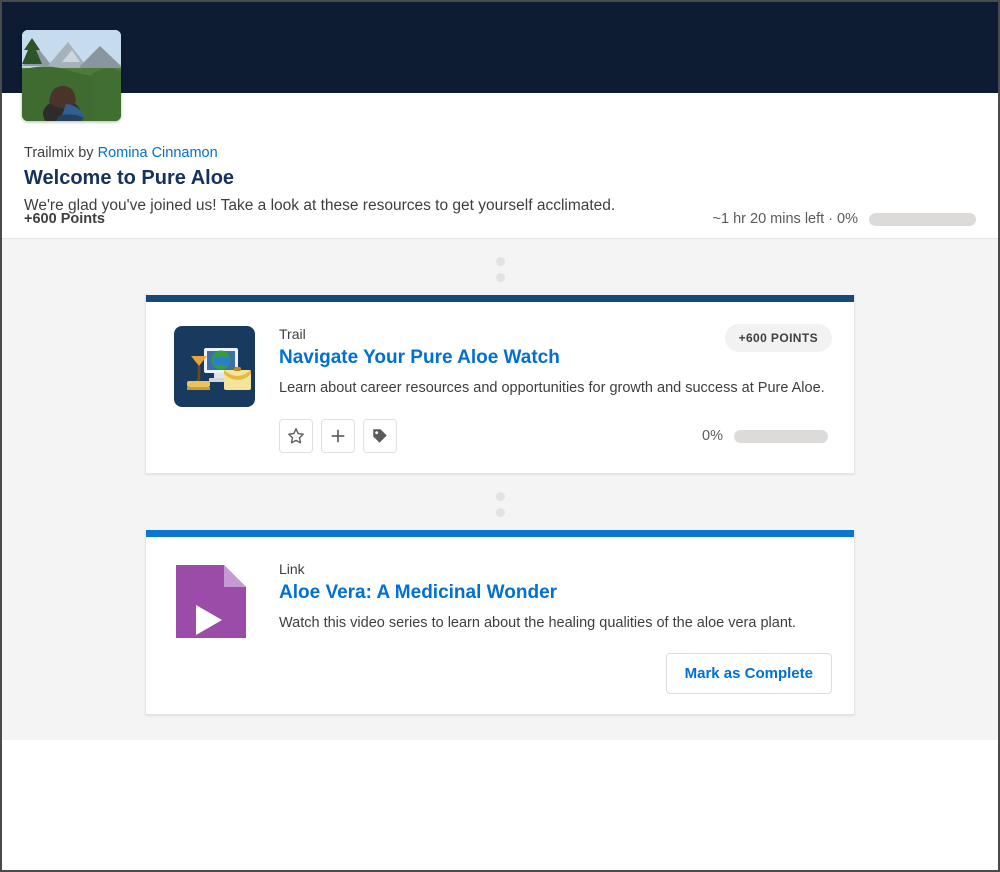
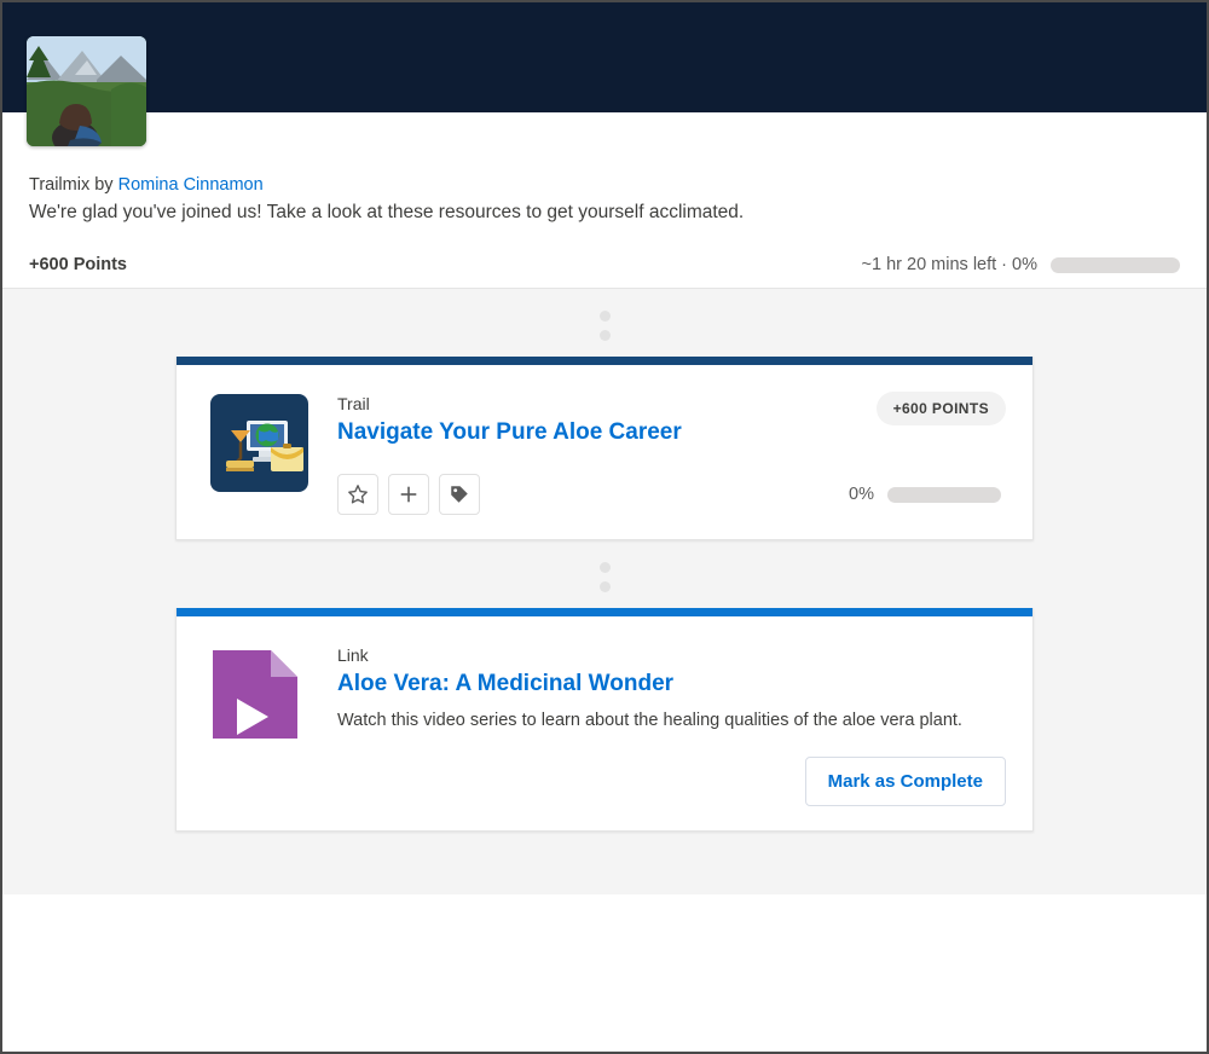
  Trailmix by Romina Cinnamon
- Welcome to Pure Aloe
  We're glad you've joined us! Take a look at these resources to get yourself acclimated.
  +600 Points
  ~1 hr 20 mins left · 0%
  +600 POINTS
  Trail
- Navigate Your Pure Aloe Watch
+ Navigate Your Pure Aloe Career
- Learn about career resources and opportunities for growth and success at Pure Aloe.
  0%
  Link
  Aloe Vera: A Medicinal Wonder
  Watch this video series to learn about the healing qualities of the aloe vera plant.
  Mark as Complete
